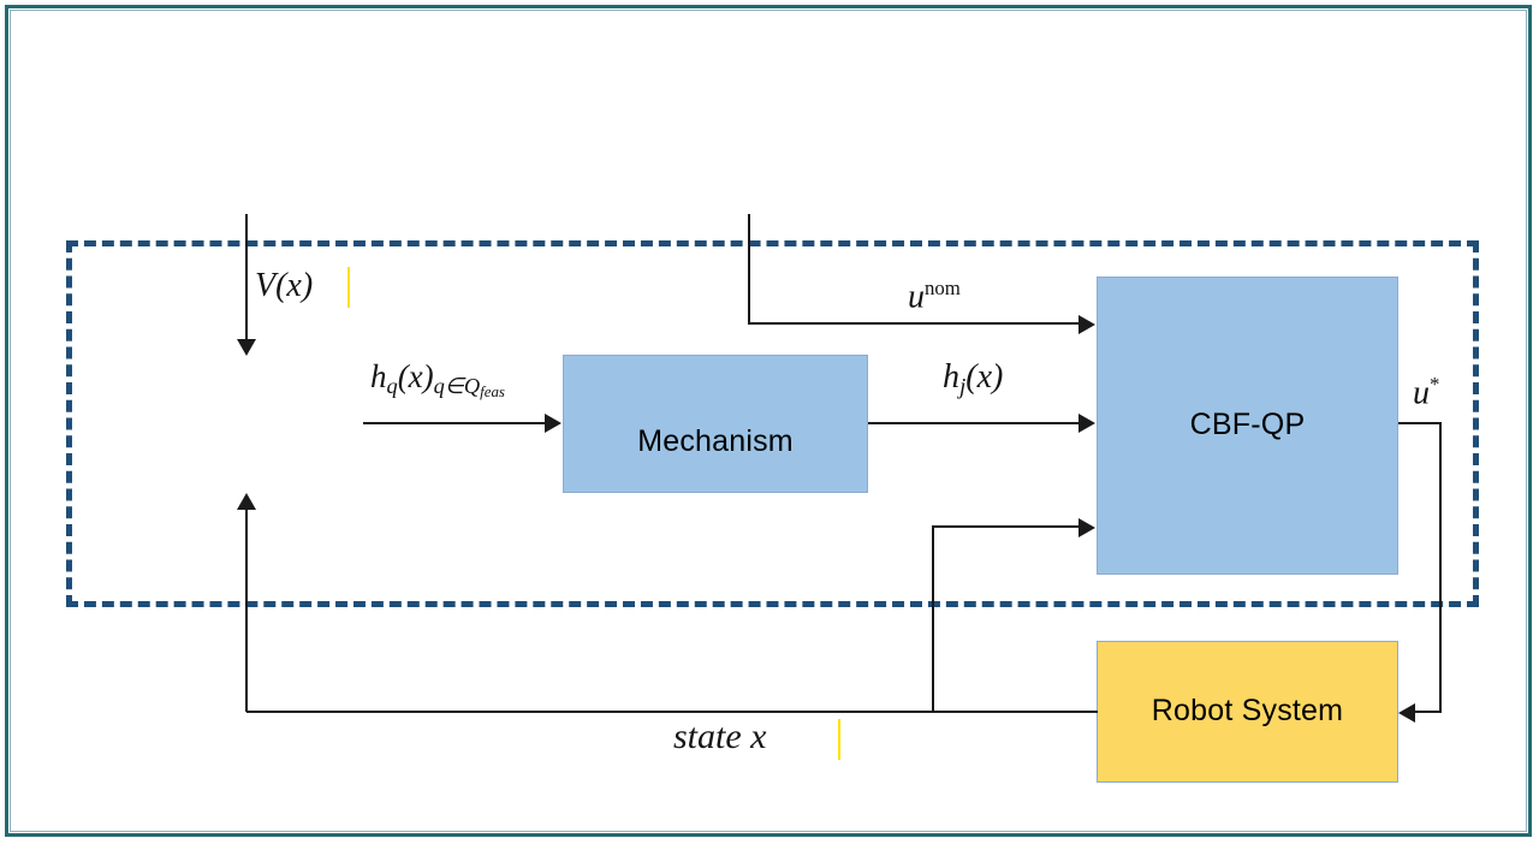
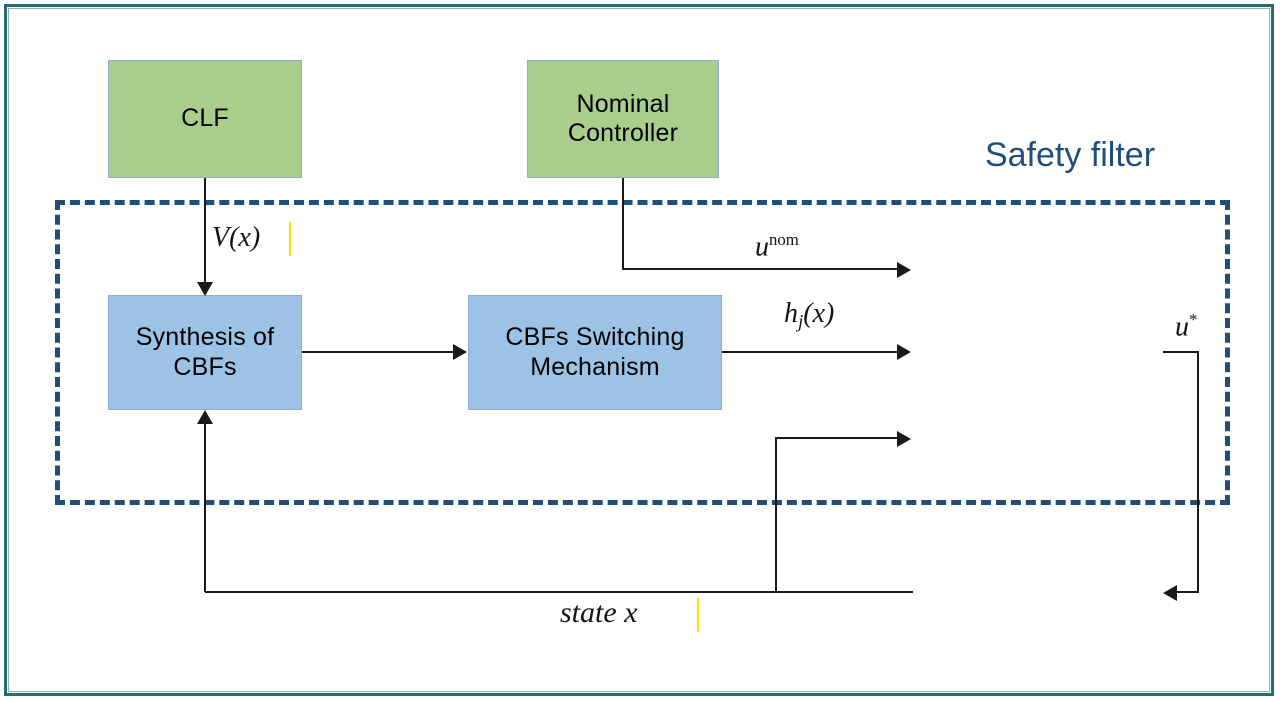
+ Safety filter
+ CLF
+ Nominal
+ Controller
+ Synthesis of
+ CBFs
+ CBFs Switching
  Mechanism
- CBF-QP
- Robot System
  V(x)
- hq(x)q∈Qfeas
  hj(x)
  unom
  u*
  state x
